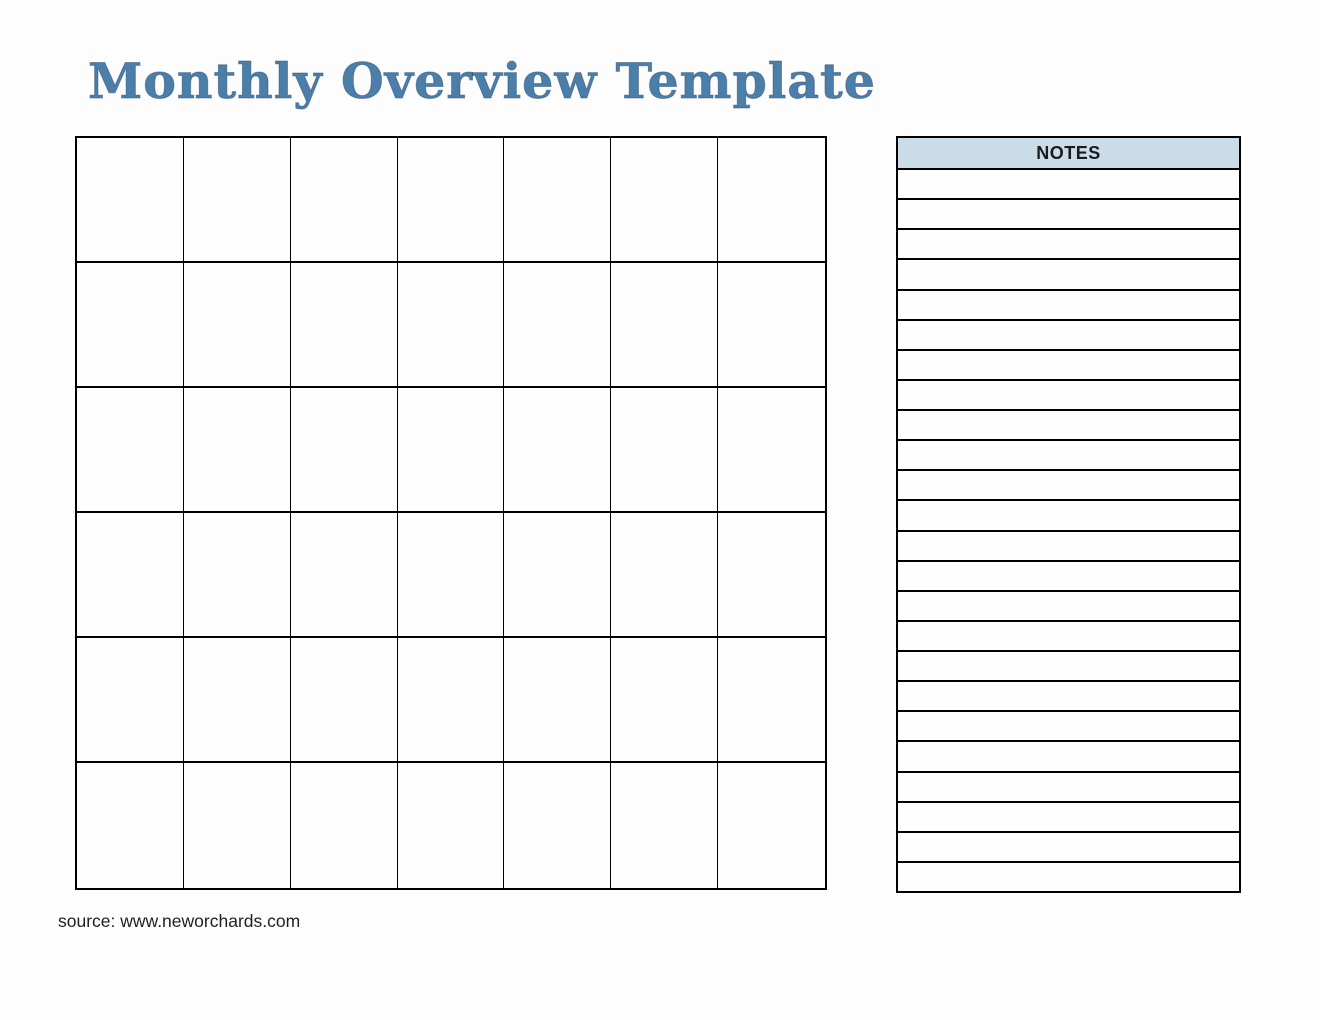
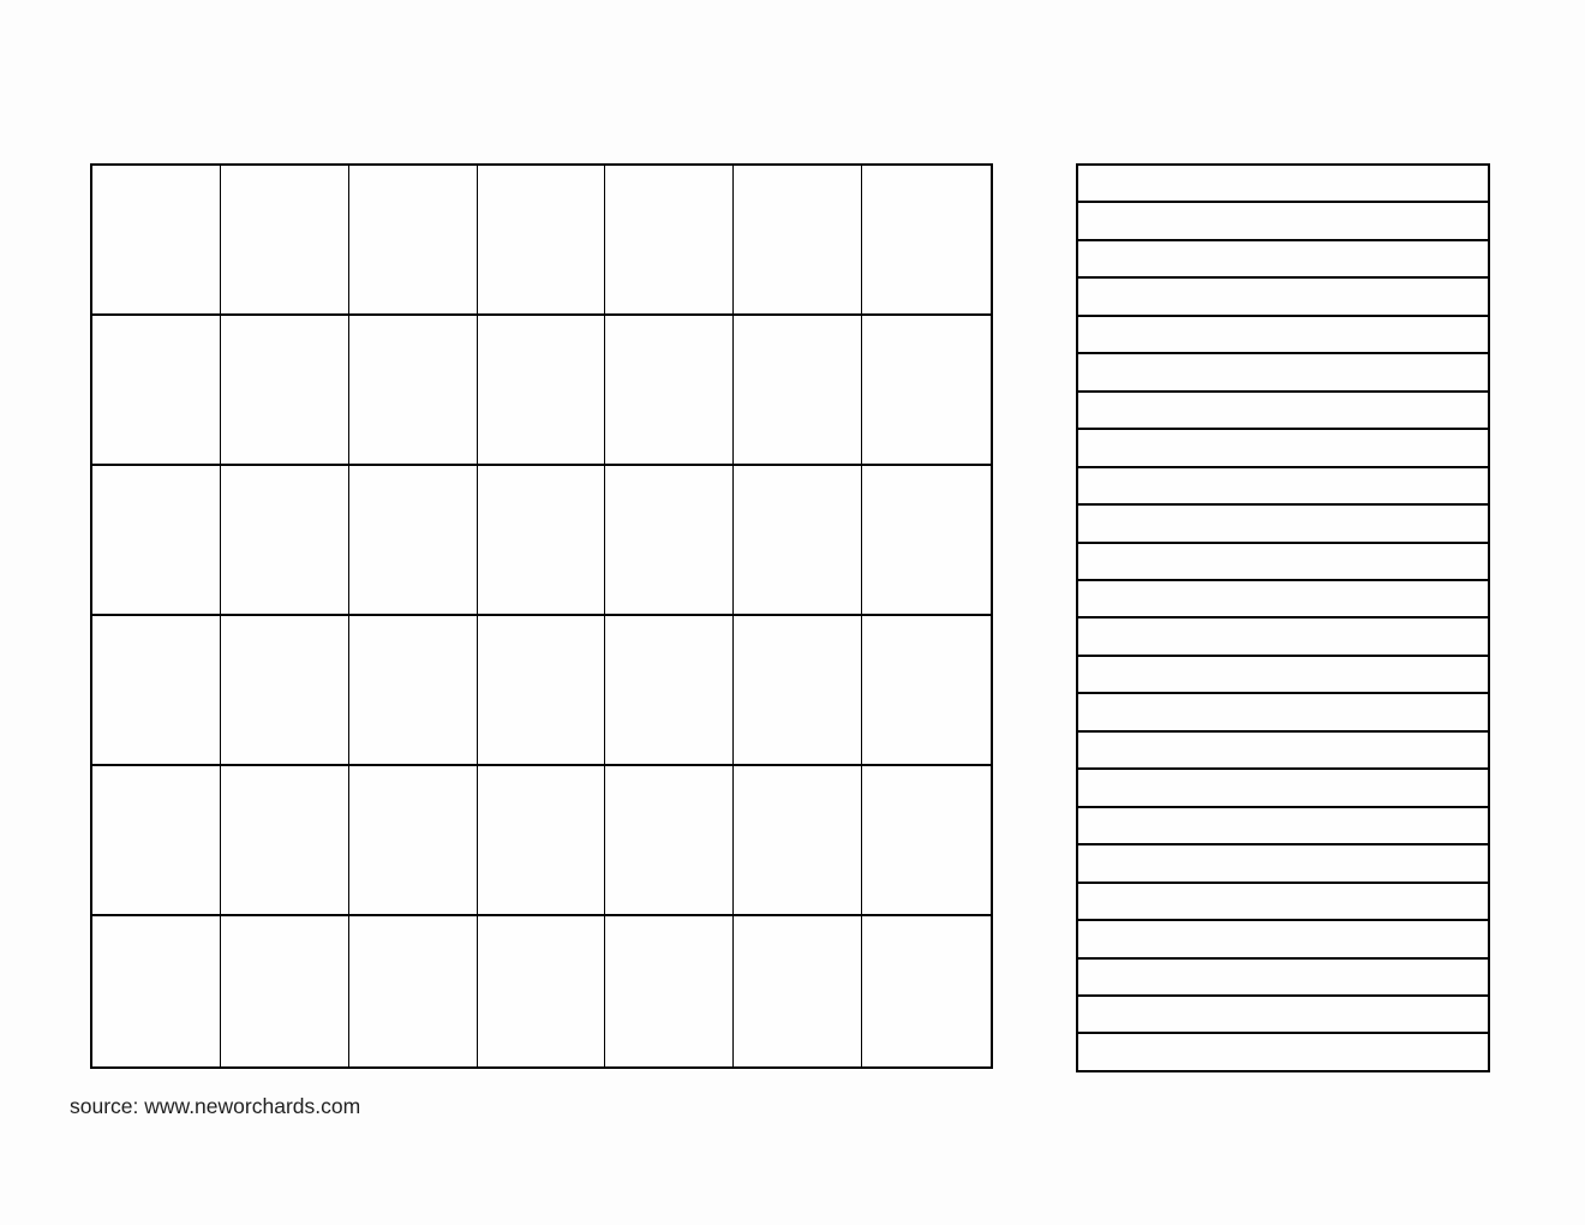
- Monthly Overview Template
- NOTES
  source: www.neworchards.com
